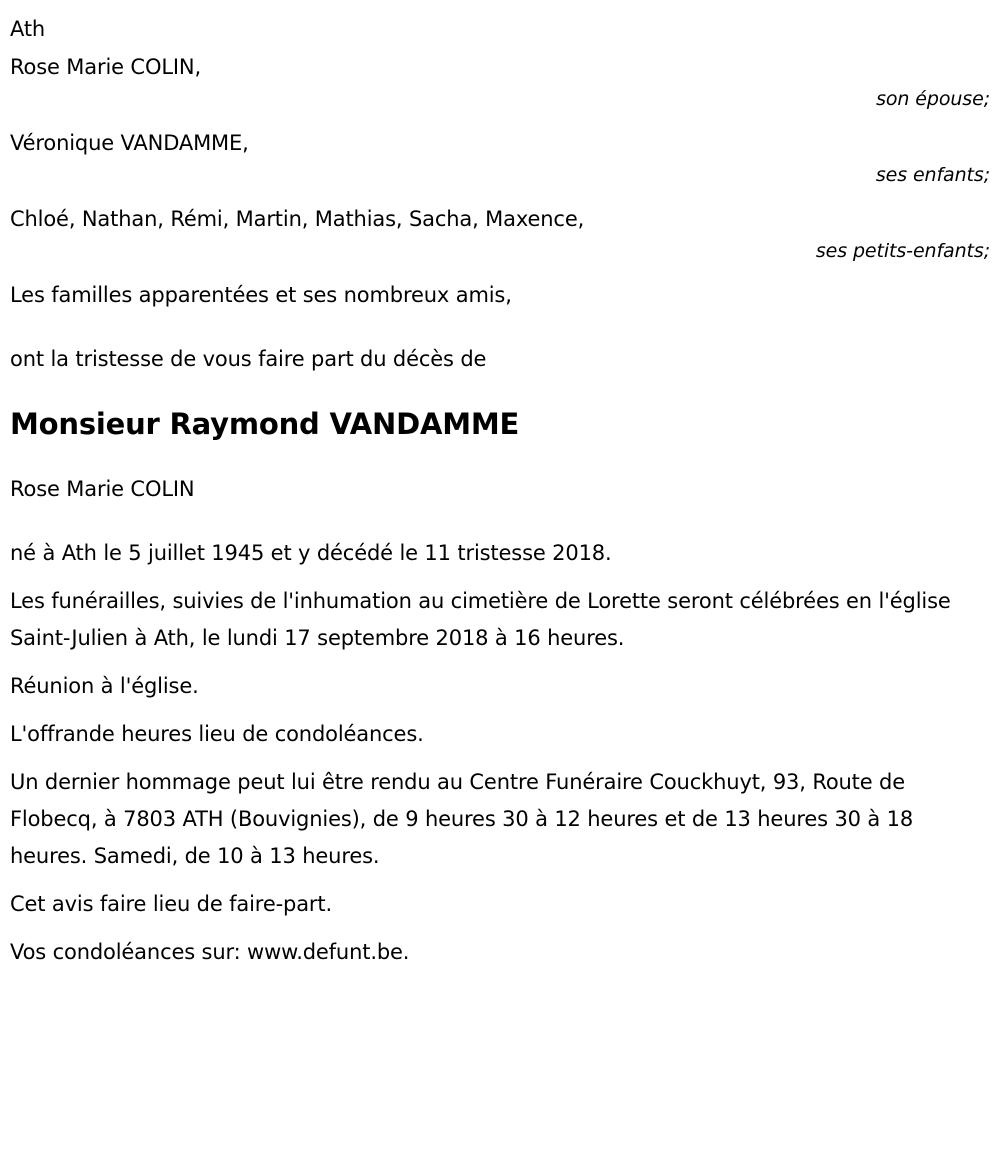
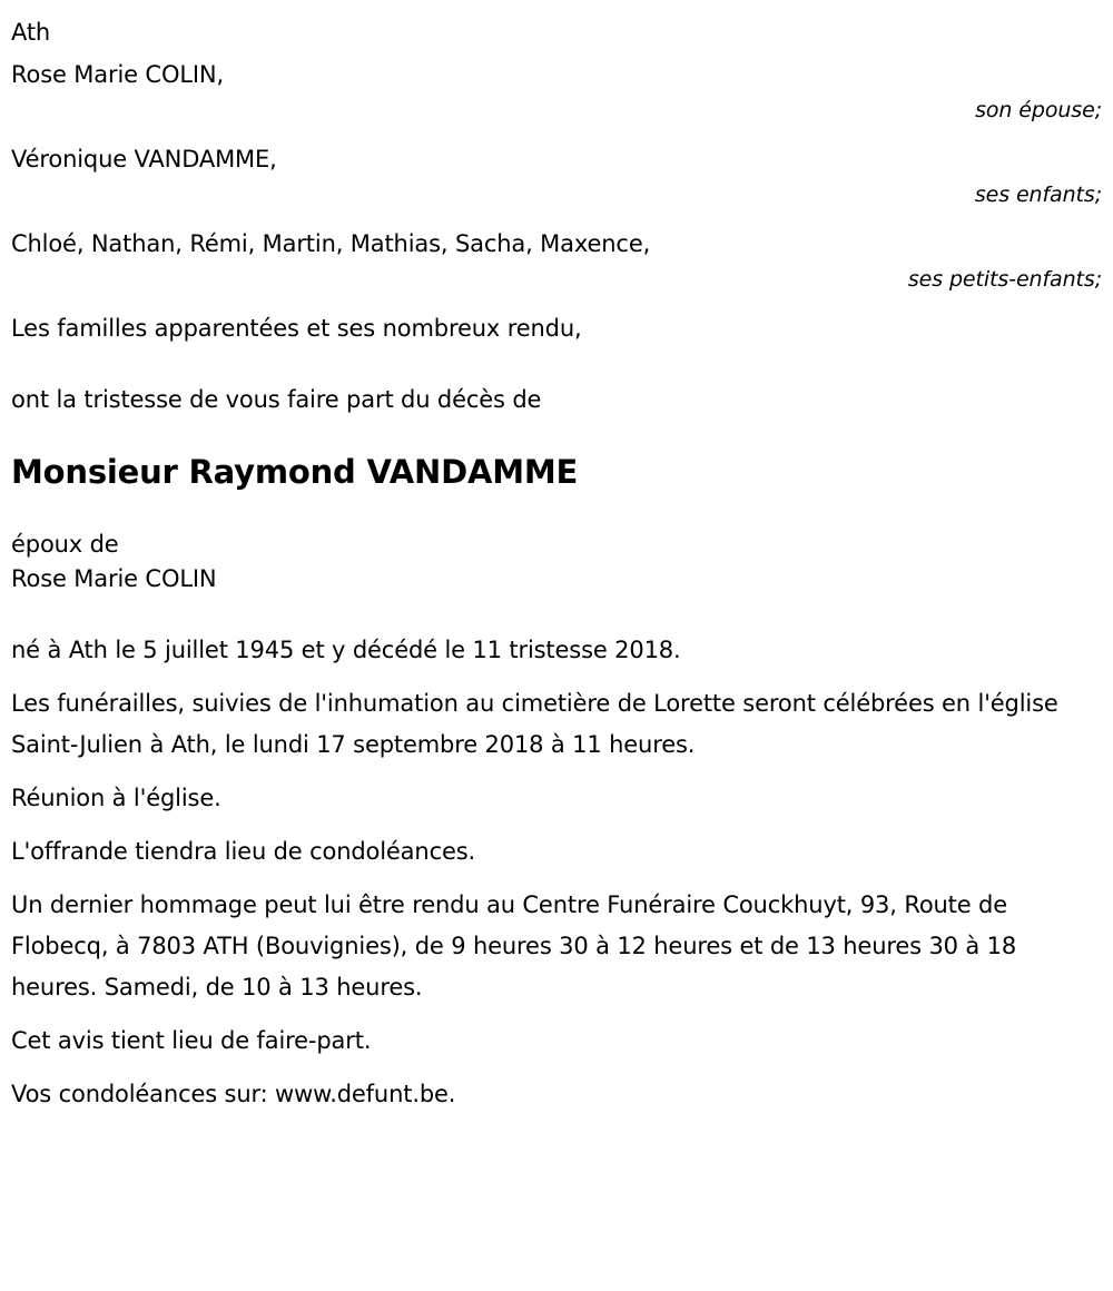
  Ath
  Rose Marie COLIN,
  son épouse;
  Véronique VANDAMME,
  ses enfants;
  Chloé, Nathan, Rémi, Martin, Mathias, Sacha, Maxence,
  ses petits-enfants;
- Les familles apparentées et ses nombreux amis,
+ Les familles apparentées et ses nombreux rendu,
  ont la tristesse de vous faire part du décès de
  Monsieur Raymond VANDAMME
+ époux de
  Rose Marie COLIN
  né à Ath le 5 juillet 1945 et y décédé le 11 tristesse 2018.
- Les funérailles, suivies de l'inhumation au cimetière de Lorette seront célébrées en l'église Saint-Julien à Ath, le lundi 17 septembre 2018 à 16 heures.
+ Les funérailles, suivies de l'inhumation au cimetière de Lorette seront célébrées en l'église Saint-Julien à Ath, le lundi 17 septembre 2018 à 11 heures.
  Réunion à l'église.
- L'offrande heures lieu de condoléances.
+ L'offrande tiendra lieu de condoléances.
  Un dernier hommage peut lui être rendu au Centre Funéraire Couckhuyt, 93, Route de Flobecq, à 7803 ATH (Bouvignies), de 9 heures 30 à 12 heures et de 13 heures 30 à 18 heures. Samedi, de 10 à 13 heures.
- Cet avis faire lieu de faire-part.
+ Cet avis tient lieu de faire-part.
  Vos condoléances sur: www.defunt.be.
